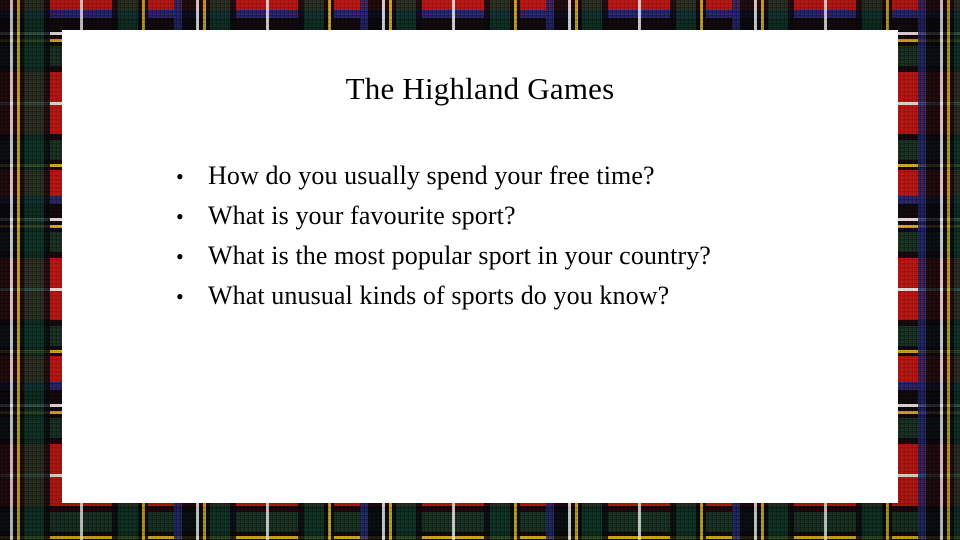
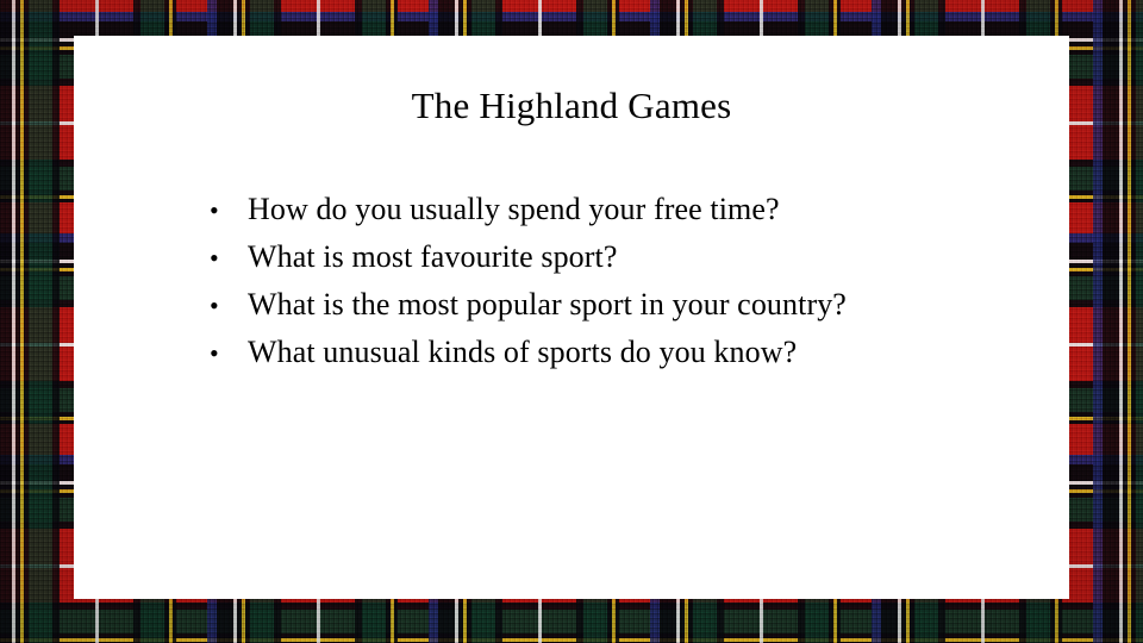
  The Highland Games
  •
  How do you usually spend your free time?
  •
- What is your favourite sport?
+ What is most favourite sport?
  •
  What is the most popular sport in your country?
  •
  What unusual kinds of sports do you know?
